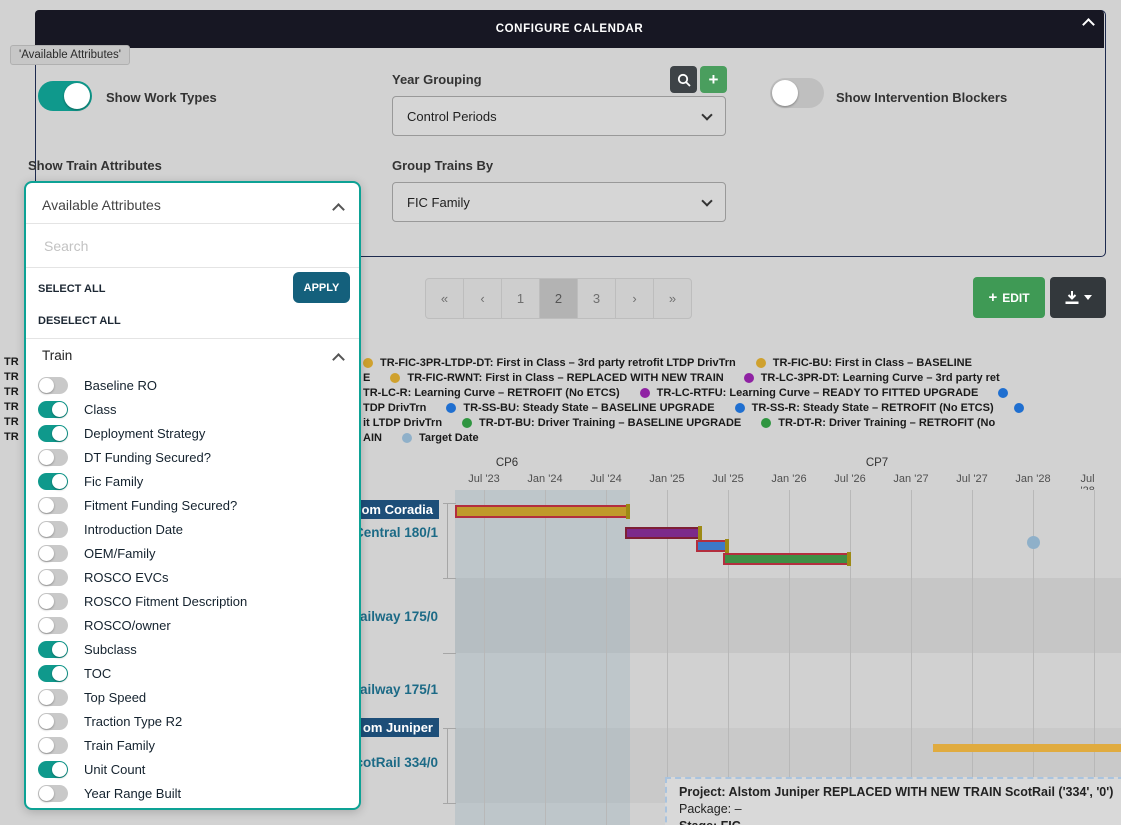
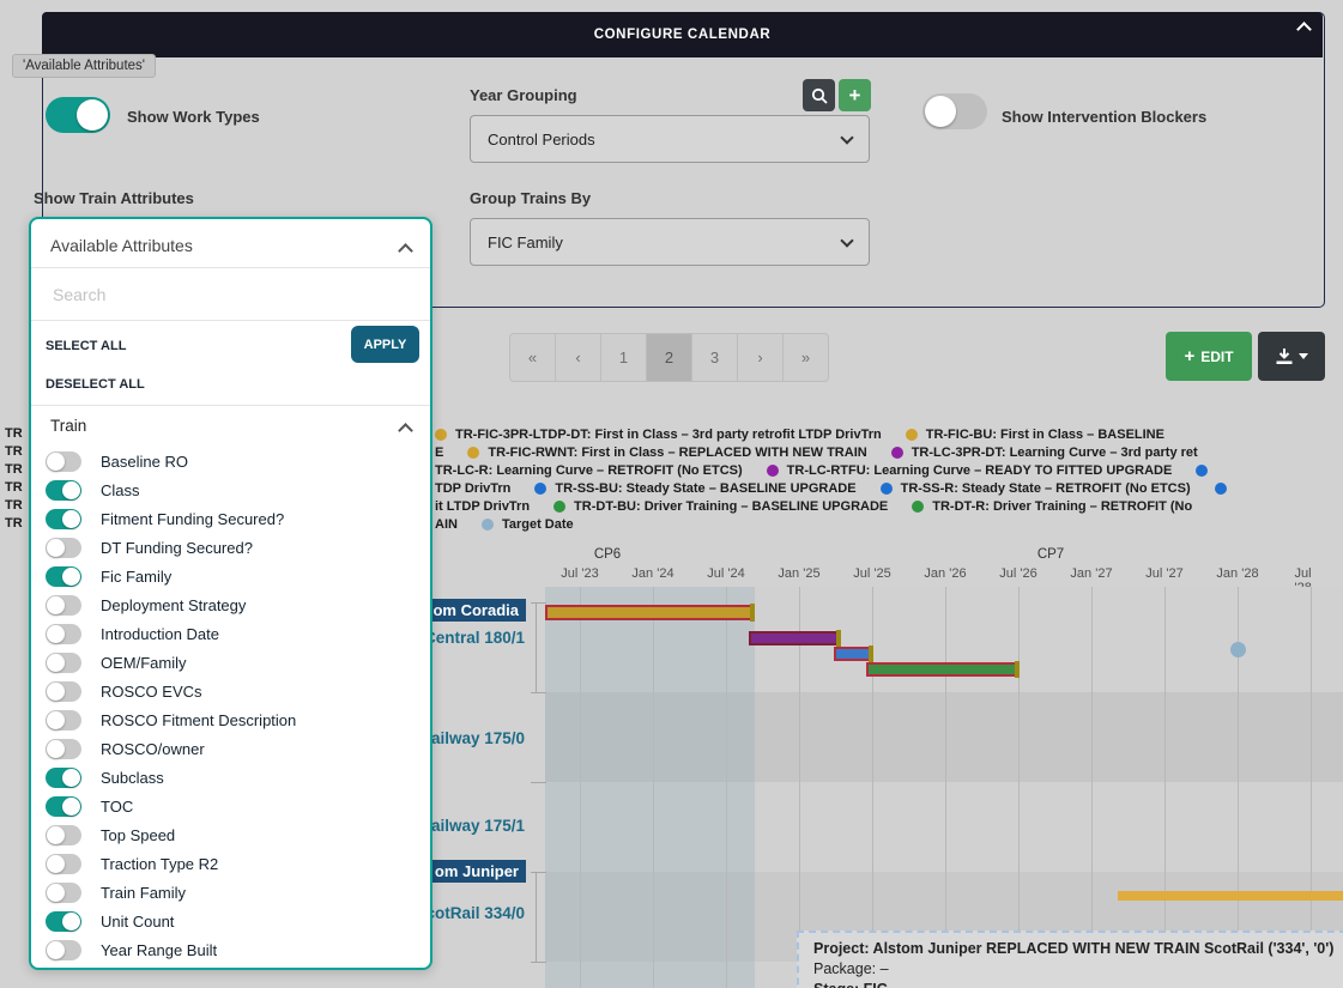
  CONFIGURE CALENDAR
  'Available Attributes'
  Show Work Types
  Show Train Attributes
  Year Grouping
  +
  Control Periods
  Group Trains By
  FIC Family
  Show Intervention Blockers
  «
  ‹
  1
  2
  3
  ›
  »
  +
  EDIT
  TR
  TR-FIC-3PR-LTDP-DT: First in Class – 3rd party retrofit LTDP DrivTrn
  TR-FIC-BU: First in Class – BASELINE
  TR
  E
  TR-FIC-RWNT: First in Class – REPLACED WITH NEW TRAIN
  TR-LC-3PR-DT: Learning Curve – 3rd party ret
  TR
  TR-LC-R: Learning Curve – RETROFIT (No ETCS)
  TR-LC-RTFU: Learning Curve – READY TO FITTED UPGRADE
  TR
  TDP DrivTrn
  TR-SS-BU: Steady State – BASELINE UPGRADE
  TR-SS-R: Steady State – RETROFIT (No ETCS)
  TR
  it LTDP DrivTrn
  TR-DT-BU: Driver Training – BASELINE UPGRADE
  TR-DT-R: Driver Training – RETROFIT (No
  TR
  AIN
  Target Date
  CP6
  CP7
  Jul '23
  Jan '24
  Jul '24
  Jan '25
  Jul '25
  Jan '26
  Jul '26
  Jan '27
  Jul '27
  Jan '28
  om Coradia
  entral 180/1
  ailway 175/0
  ailway 175/1
  om Juniper
  otRail 334/0
  Project: Alstom Juniper REPLACED WITH NEW TRAIN ScotRail ('334', '0')
  Package: –
  Available Attributes
  Search
  SELECT ALL
  APPLY
  DESELECT ALL
  Train
  Baseline RO
  Class
- Deployment Strategy
+ Fitment Funding Secured?
  DT Funding Secured?
  Fic Family
- Fitment Funding Secured?
+ Deployment Strategy
  Introduction Date
  OEM/Family
  ROSCO EVCs
  ROSCO Fitment Description
  ROSCO/owner
  Subclass
  TOC
  Top Speed
  Traction Type R2
  Train Family
  Unit Count
  Year Range Built
